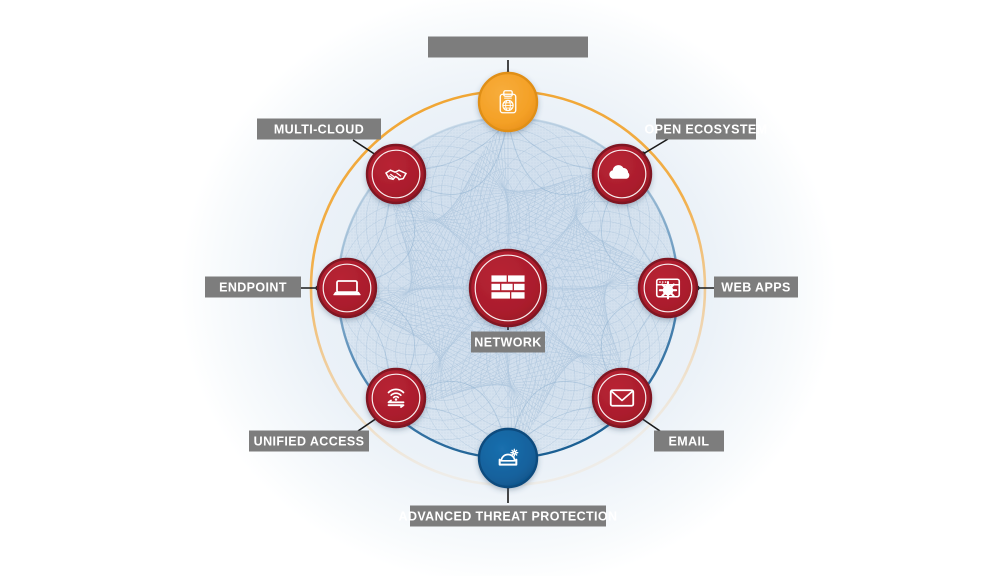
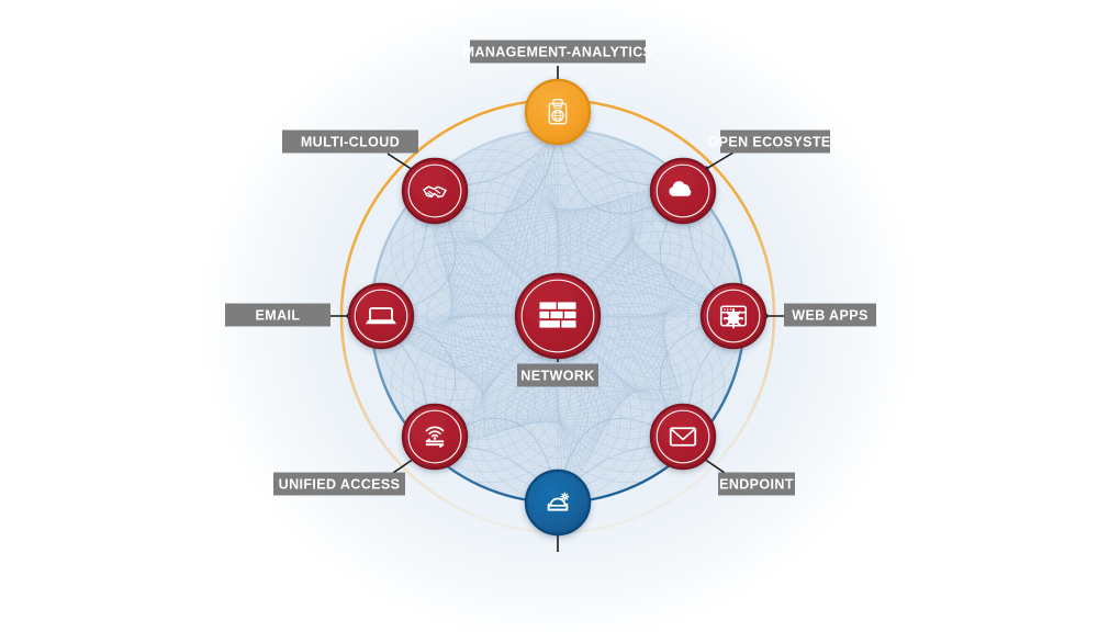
+ MANAGEMENT-ANALYTICS
  OPEN ECOSYSTEM
  WEB APPS
- EMAIL
+ ENDPOINT
- ADVANCED THREAT PROTECTION
  UNIFIED ACCESS
- ENDPOINT
+ EMAIL
  MULTI-CLOUD
  NETWORK
